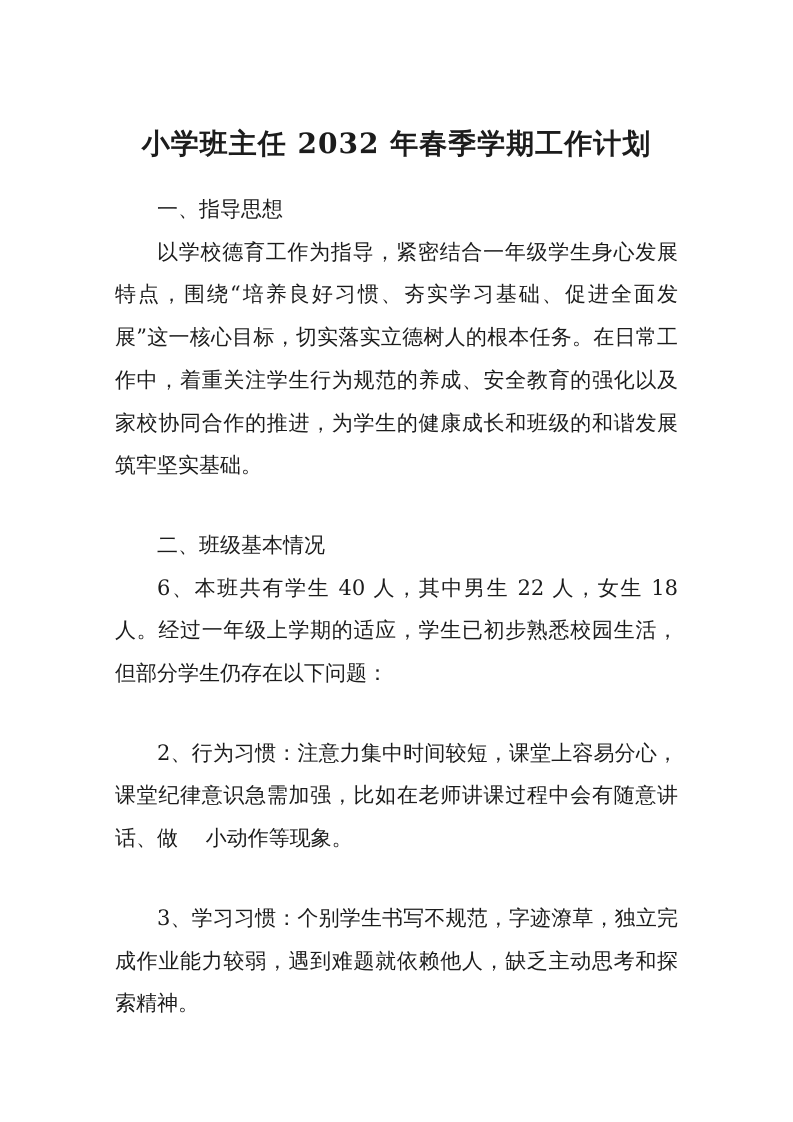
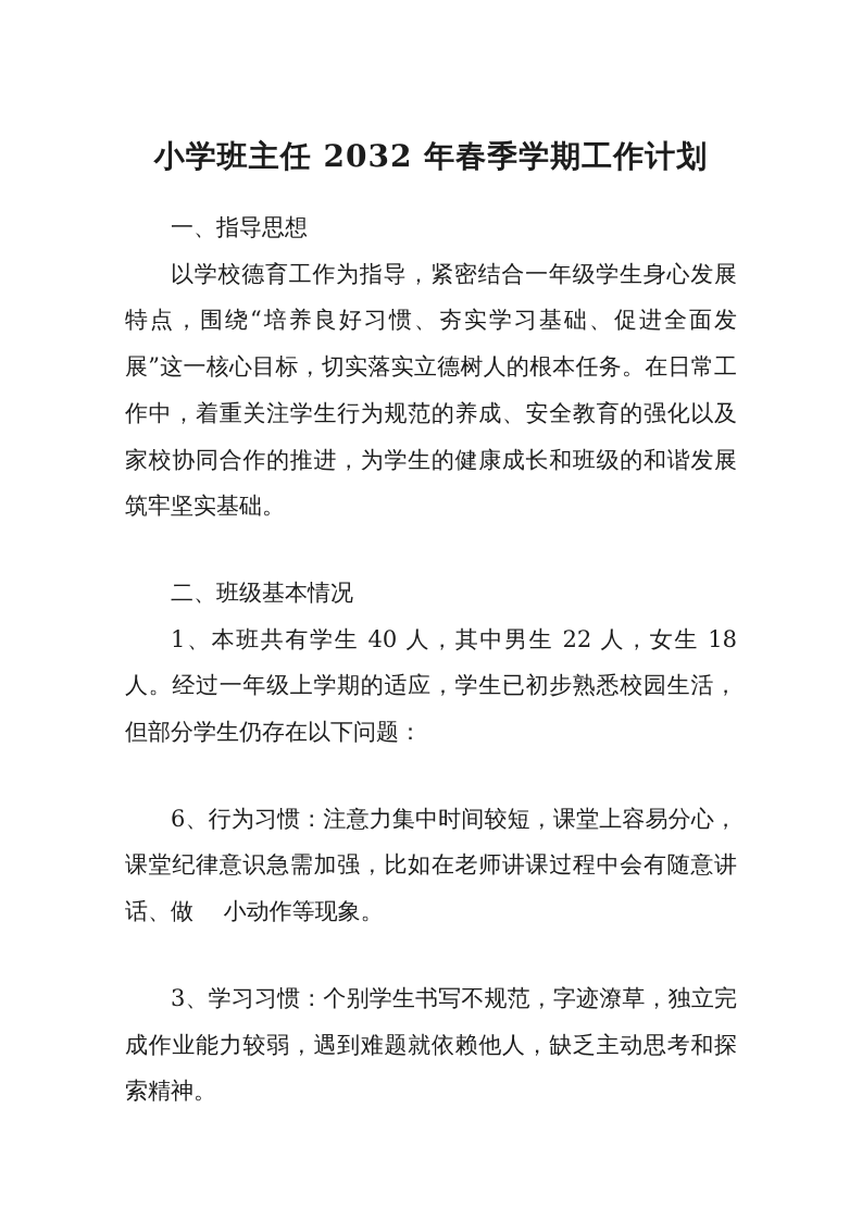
  小学班主任 2032 年春季学期工作计划
  一、指导思想
  以学校德育工作为指导，紧密结合一年级学生身心发展特点，围绕“培养良好习惯、夯实学习基础、促进全面发展”这一核心目标，切实落实立德树人的根本任务。在日常工作中，着重关注学生行为规范的养成、安全教育的强化以及家校协同合作的推进，为学生的健康成长和班级的和谐发展筑牢坚实基础。
  二、班级基本情况
- 6、本班共有学生 40 人，其中男生 22 人，女生 18 人。经过一年级上学期的适应，学生已初步熟悉校园生活，但部分学生仍存在以下问题：
+ 1、本班共有学生 40 人，其中男生 22 人，女生 18 人。经过一年级上学期的适应，学生已初步熟悉校园生活，但部分学生仍存在以下问题：
- 2、行为习惯：注意力集中时间较短，课堂上容易分心，课堂纪律意识急需加强，比如在老师讲课过程中会有随意讲话、做 小动作等现象。
+ 6、行为习惯：注意力集中时间较短，课堂上容易分心，课堂纪律意识急需加强，比如在老师讲课过程中会有随意讲话、做 小动作等现象。
  3、学习习惯：个别学生书写不规范，字迹潦草，独立完成作业能力较弱，遇到难题就依赖他人，缺乏主动思考和探索精神。
